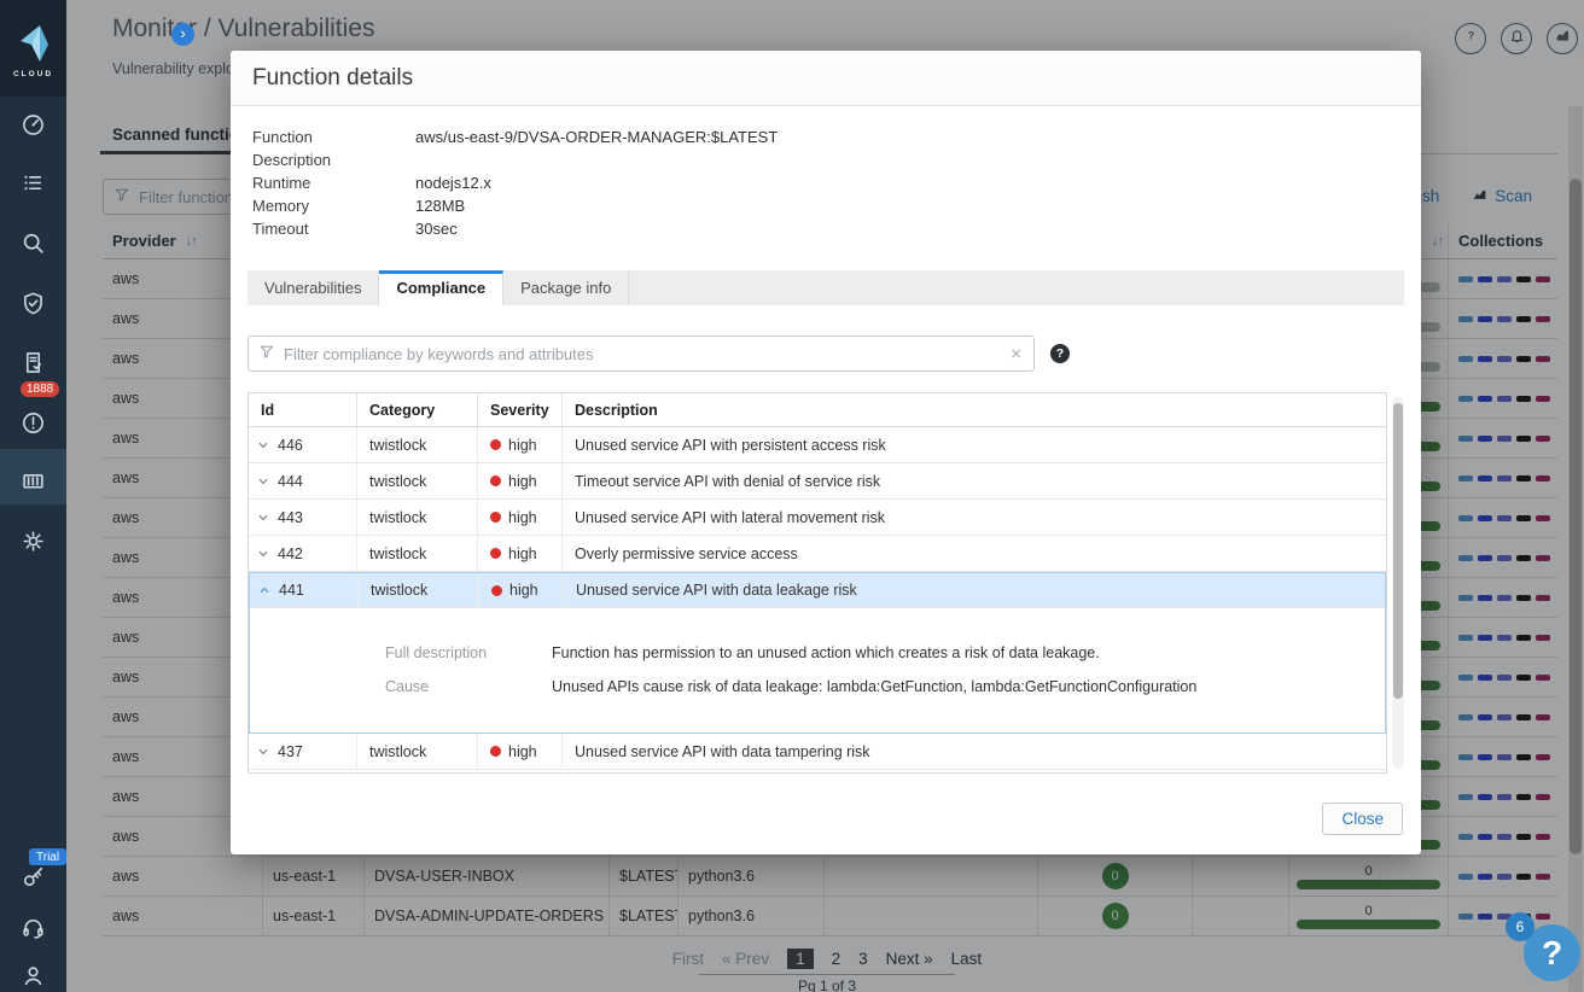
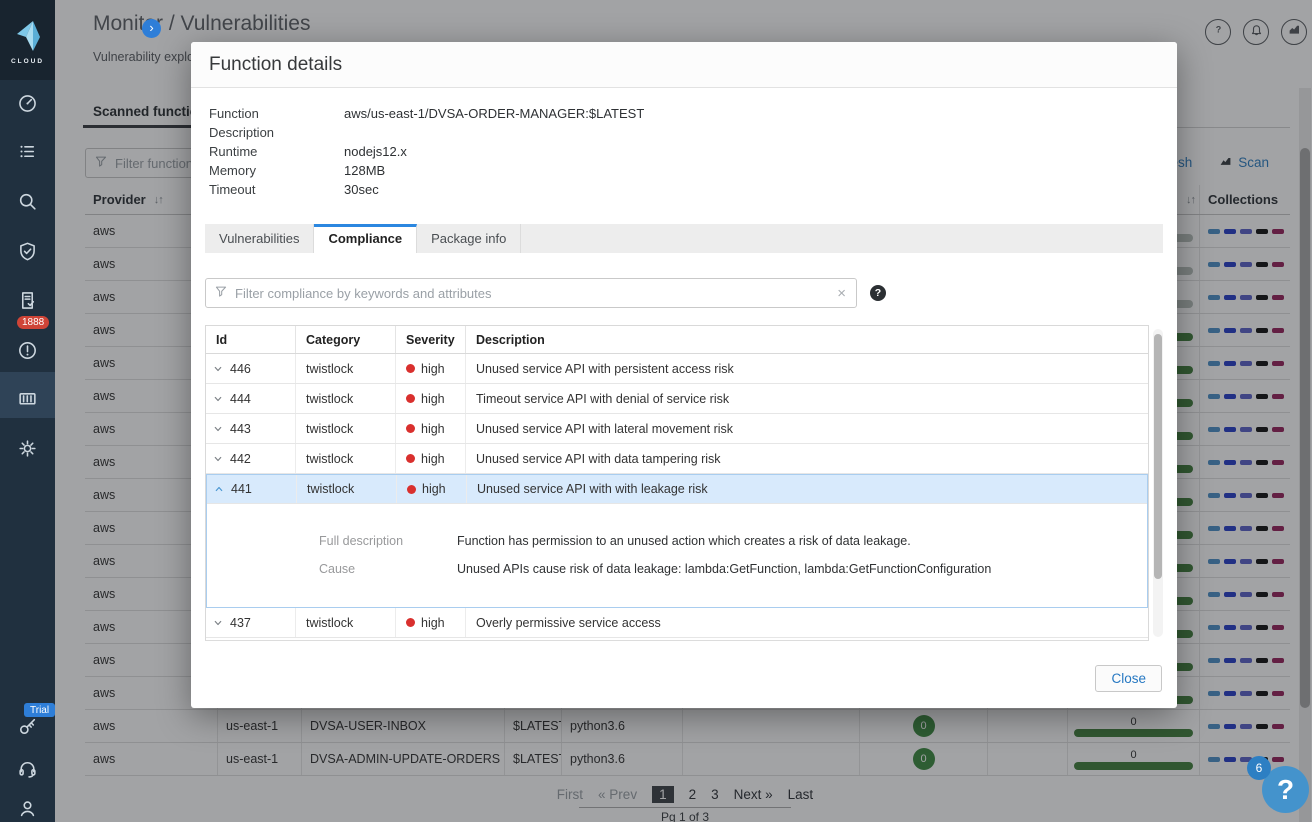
  Monit / Vulnerabilities
  Vulnerability expl
  ?
  Scanned functi
  Scan
  Provider
  ↓↑
  ↓↑
  Collections
  aws
  aws
  aws
  aws
  aws
  aws
  aws
  aws
  aws
  aws
  aws
  aws
  aws
  aws
  aws
  aws
  us-east-1
  DVSA-USER-INBOX
  $LATES
  python3.6
  0
  0
  aws
  us-east-1
  DVSA-ADMIN-UPDATE-ORDERS
  $LATES
  python3.6
  0
  0
  First
  « Prev
  1
  2
  3
  Next »
  Last
  Pg 1 of 3
  1888
  Trial
  ›
  Function details
  Function
- aws/us-east-9/DVSA-ORDER-MANAGER:$LATEST
+ aws/us-east-1/DVSA-ORDER-MANAGER:$LATEST
  Description
  Runtime
  nodejs12.x
  Memory
  128MB
  Timeout
  30sec
  Vulnerabilities
  Compliance
  Package info
  Filter compliance by keywords and attributes
  ×
  ?
  Id
  Category
  Severity
  Description
  446
  twistlock
  high
  Unused service API with persistent access risk
  444
  twistlock
  high
  Timeout service API with denial of service risk
  443
  twistlock
  high
  Unused service API with lateral movement risk
  442
  twistlock
  high
- Overly permissive service access
+ Unused service API with data tampering risk
  441
  twistlock
  high
- Unused service API with data leakage risk
+ Unused service API with with leakage risk
  Full description
  Function has permission to an unused action which creates a risk of data leakage.
  Cause
  Unused APIs cause risk of data leakage: lambda:GetFunction, lambda:GetFunctionConfiguration
  437
  twistlock
  high
- Unused service API with data tampering risk
+ Overly permissive service access
  Close
  6
  ?
